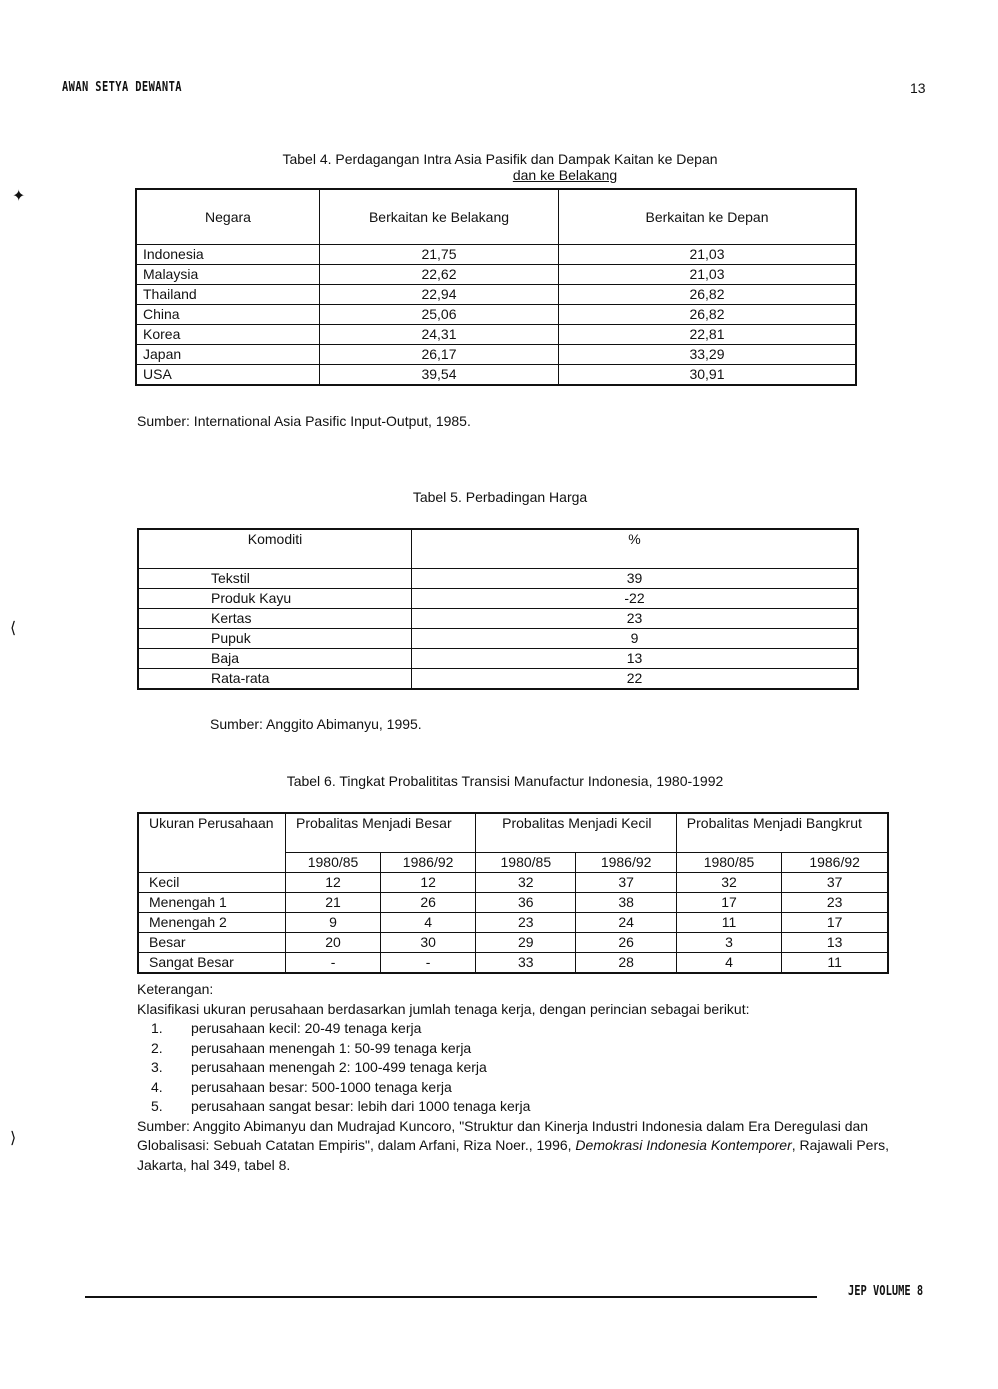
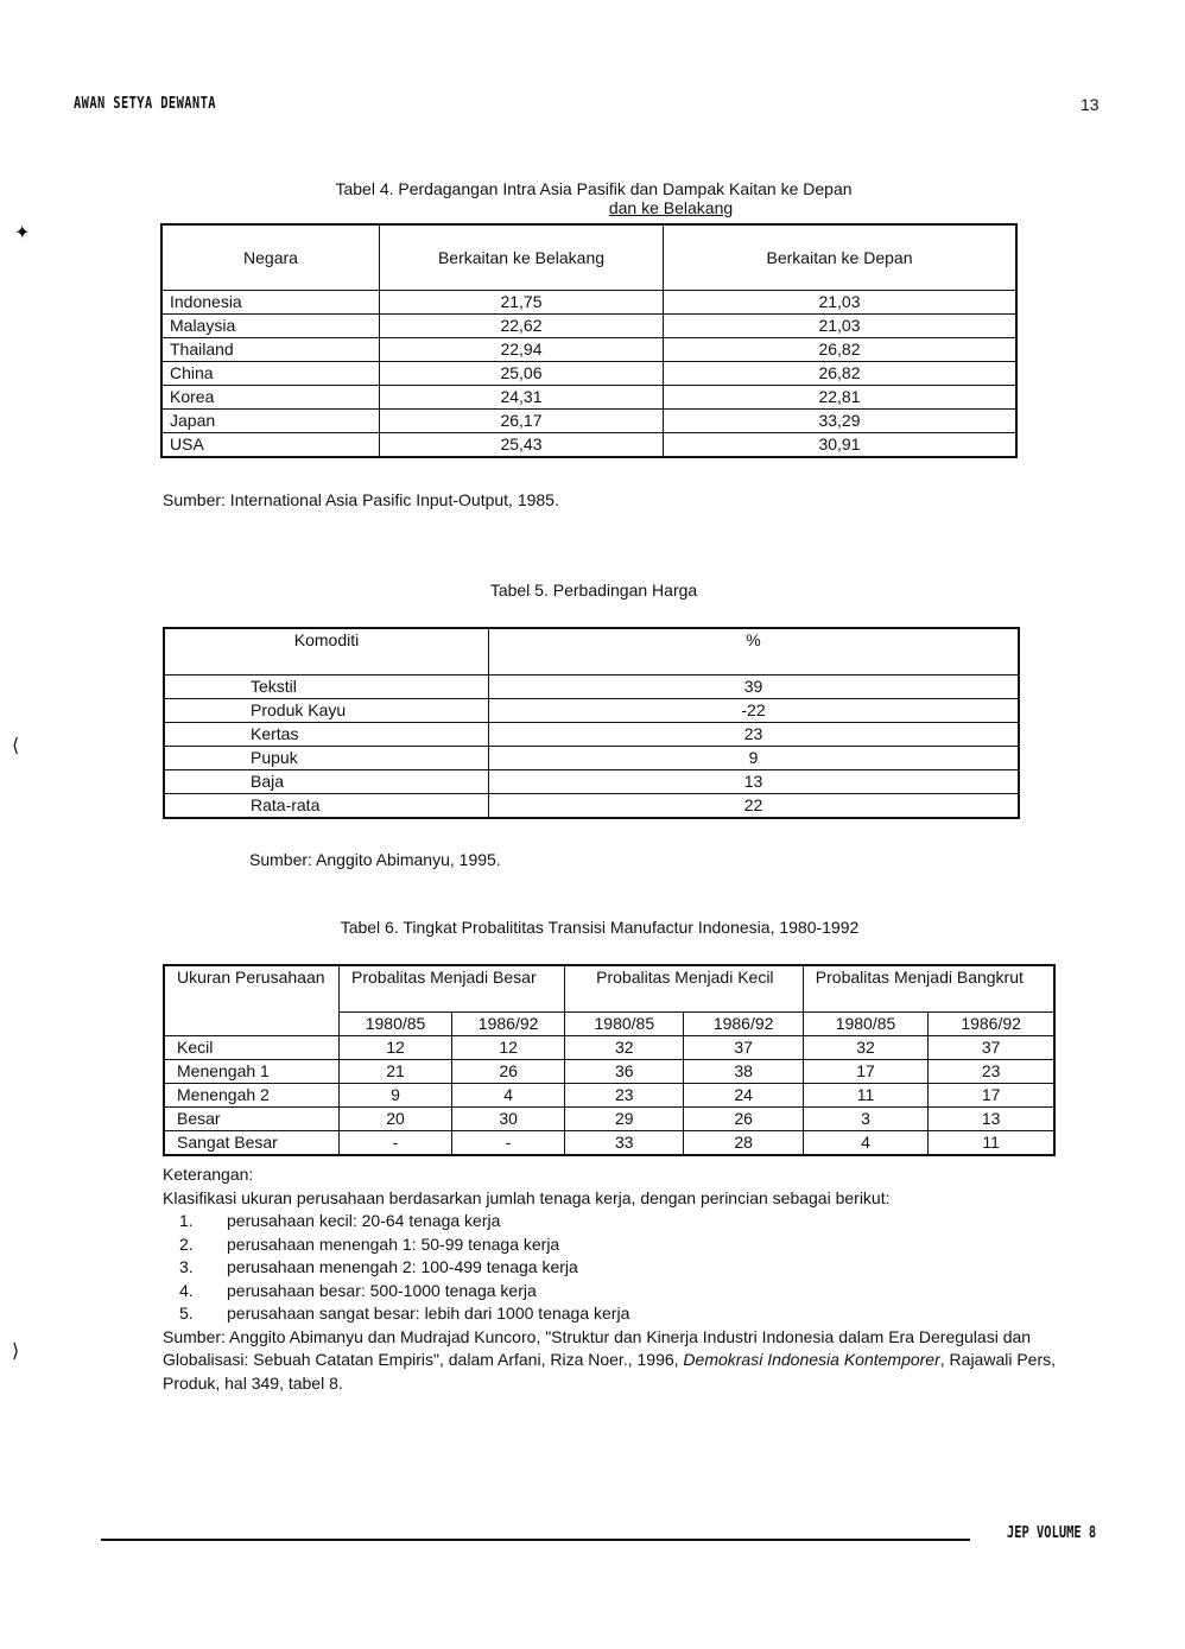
  AWAN SETYA DEWANTA
  13
  ✦
  ⟨
  ⟩
  Tabel 4. Perdagangan Intra Asia Pasifik dan Dampak Kaitan ke Depan
  dan ke Belakang
  Negara	Berkaitan ke Belakang	Berkaitan ke Depan
  Indonesia	21,75	21,03
  Malaysia	22,62	21,03
  Thailand	22,94	26,82
  China	25,06	26,82
  Korea	24,31	22,81
  Japan	26,17	33,29
- USA	39,54	30,91
+ USA	25,43	30,91
  Sumber: International Asia Pasific Input-Output, 1985.
  Tabel 5. Perbadingan Harga
  Komoditi	%
  Tekstil	39
  Produk Kayu	-22
  Kertas	23
  Pupuk	9
  Baja	13
  Rata-rata	22
  Sumber: Anggito Abimanyu, 1995.
  Tabel 6. Tingkat Probalititas Transisi Manufactur Indonesia, 1980-1992
  Ukuran Perusahaan	Probalitas Menjadi Besar	Probalitas Menjadi Kecil	Probalitas Menjadi Bangkrut
  1980/85	1986/92	1980/85	1986/92	1980/85	1986/92
  Kecil	12	12	32	37	32	37
  Menengah 1	21	26	36	38	17	23
  Menengah 2	9	4	23	24	11	17
  Besar	20	30	29	26	3	13
  Sangat Besar	-	-	33	28	4	11
  Keterangan:
  Klasifikasi ukuran perusahaan berdasarkan jumlah tenaga kerja, dengan perincian sebagai berikut:
- 1. perusahaan kecil: 20-49 tenaga kerja
+ 1. perusahaan kecil: 20-64 tenaga kerja
  2. perusahaan menengah 1: 50-99 tenaga kerja
  3. perusahaan menengah 2: 100-499 tenaga kerja
  4. perusahaan besar: 500-1000 tenaga kerja
  5. perusahaan sangat besar: lebih dari 1000 tenaga kerja
- Sumber: Anggito Abimanyu dan Mudrajad Kuncoro, "Struktur dan Kinerja Industri Indonesia dalam Era Deregulasi dan Globalisasi: Sebuah Catatan Empiris", dalam Arfani, Riza Noer., 1996, Demokrasi Indonesia Kontemporer, Rajawali Pers, Jakarta, hal 349, tabel 8.
+ Sumber: Anggito Abimanyu dan Mudrajad Kuncoro, "Struktur dan Kinerja Industri Indonesia dalam Era Deregulasi dan Globalisasi: Sebuah Catatan Empiris", dalam Arfani, Riza Noer., 1996, Demokrasi Indonesia Kontemporer, Rajawali Pers, Produk, hal 349, tabel 8.
  JEP VOLUME 8
